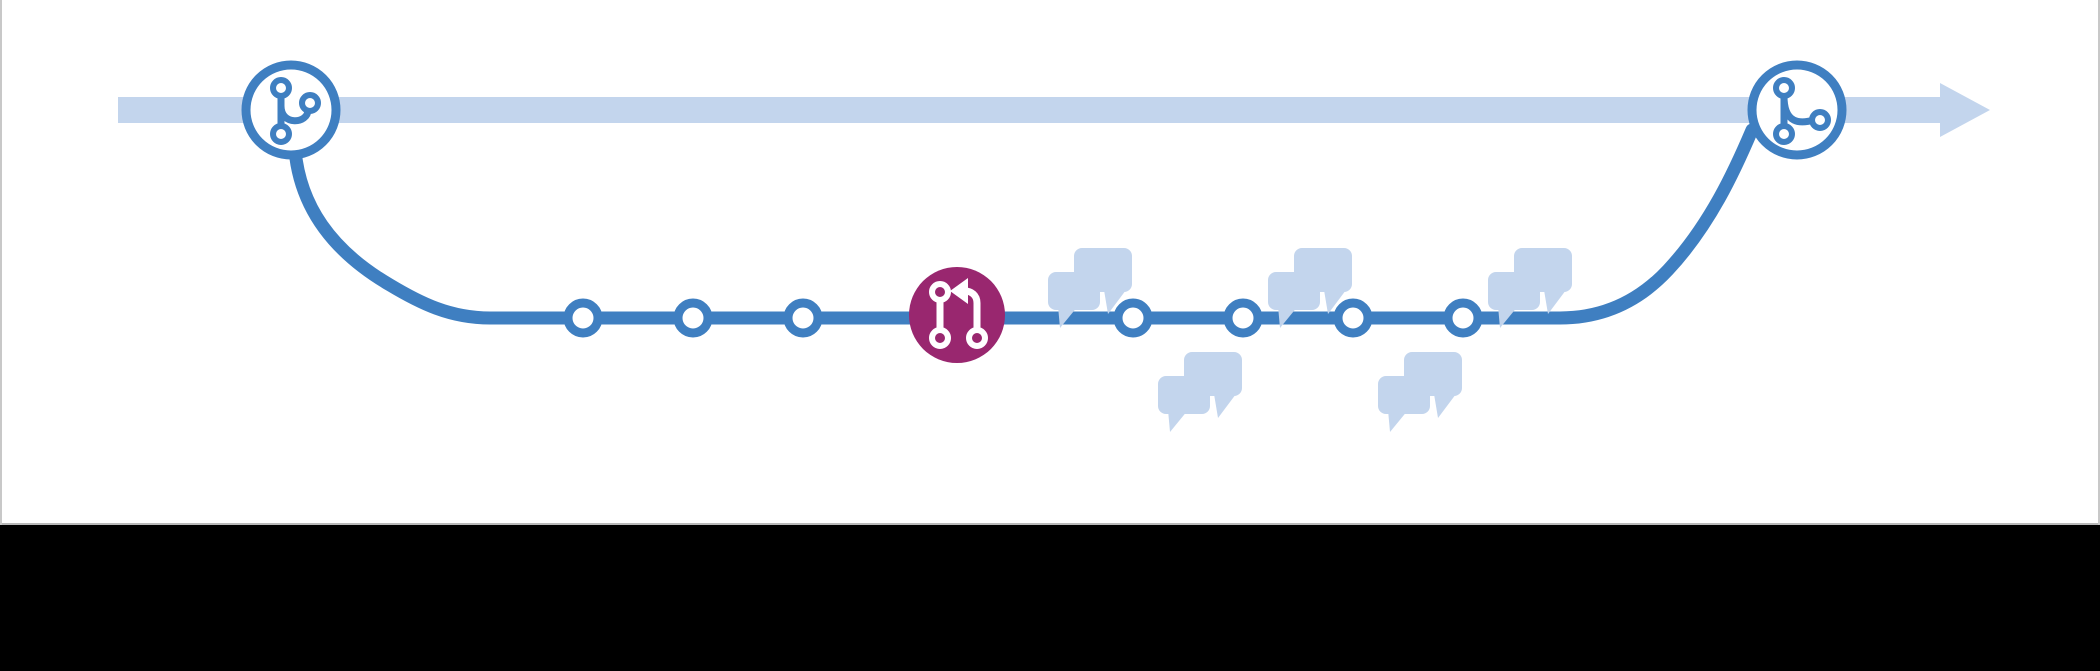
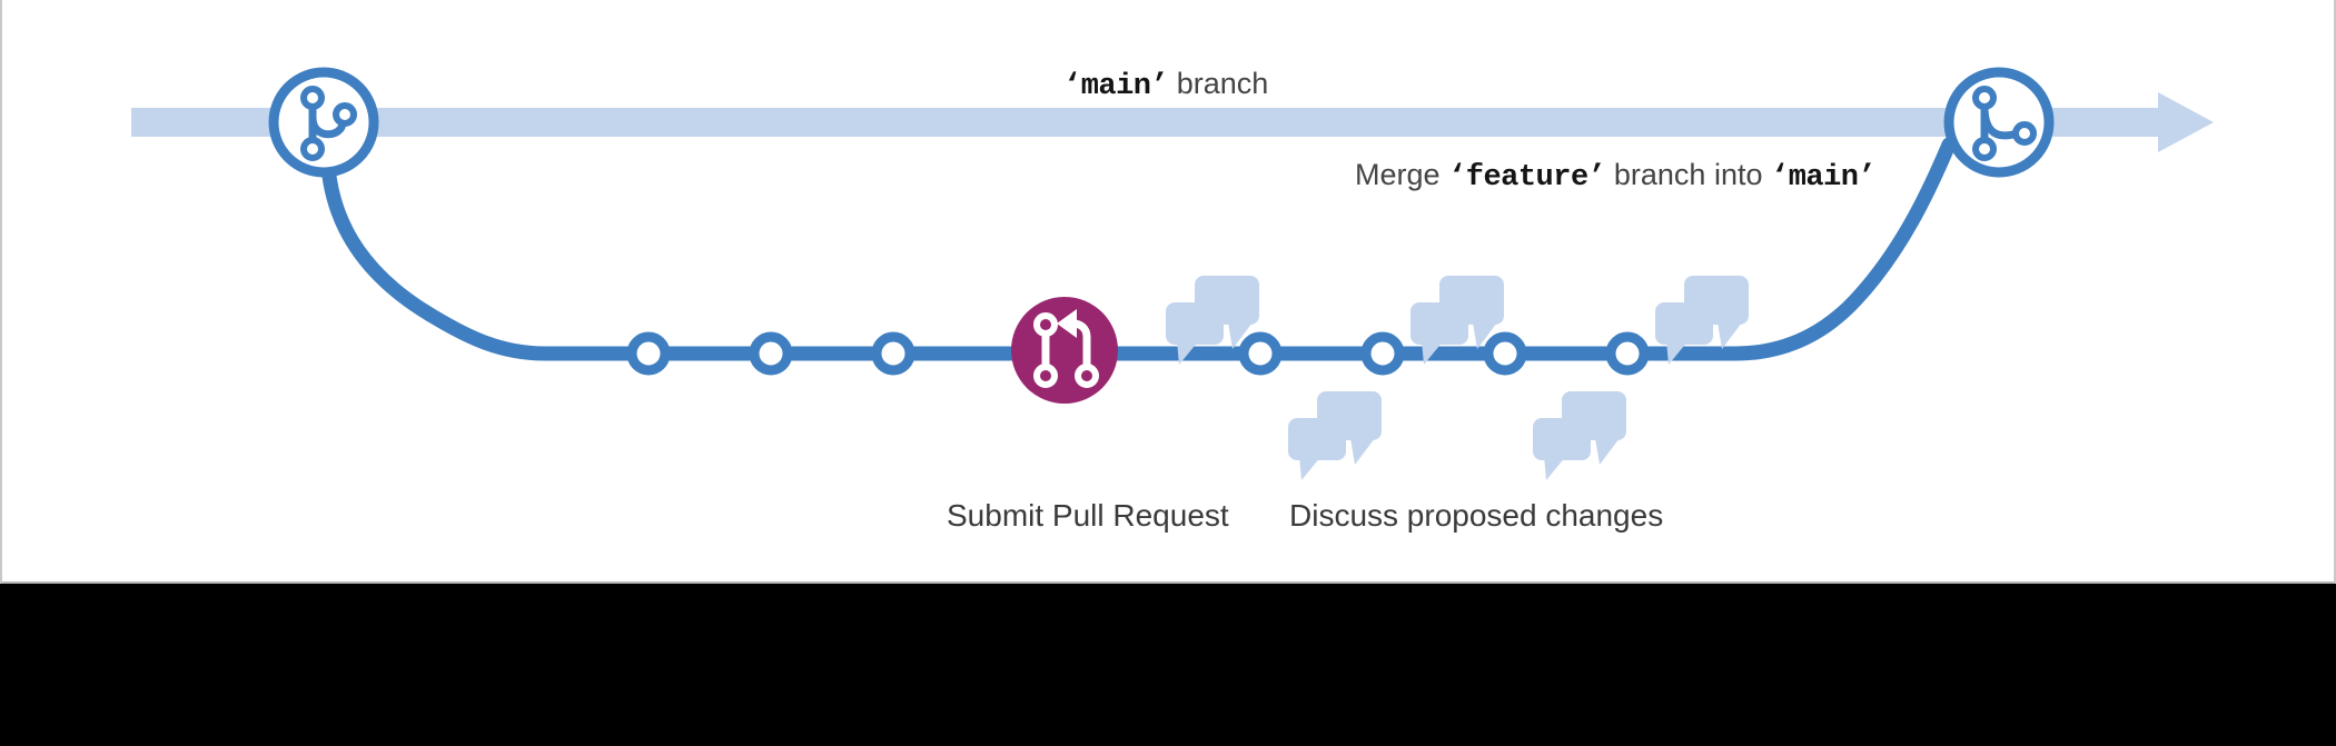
+ ‘main’ branch
+ Merge ‘feature’ branch into ‘main’
+ Submit Pull Request
+ Discuss proposed changes
